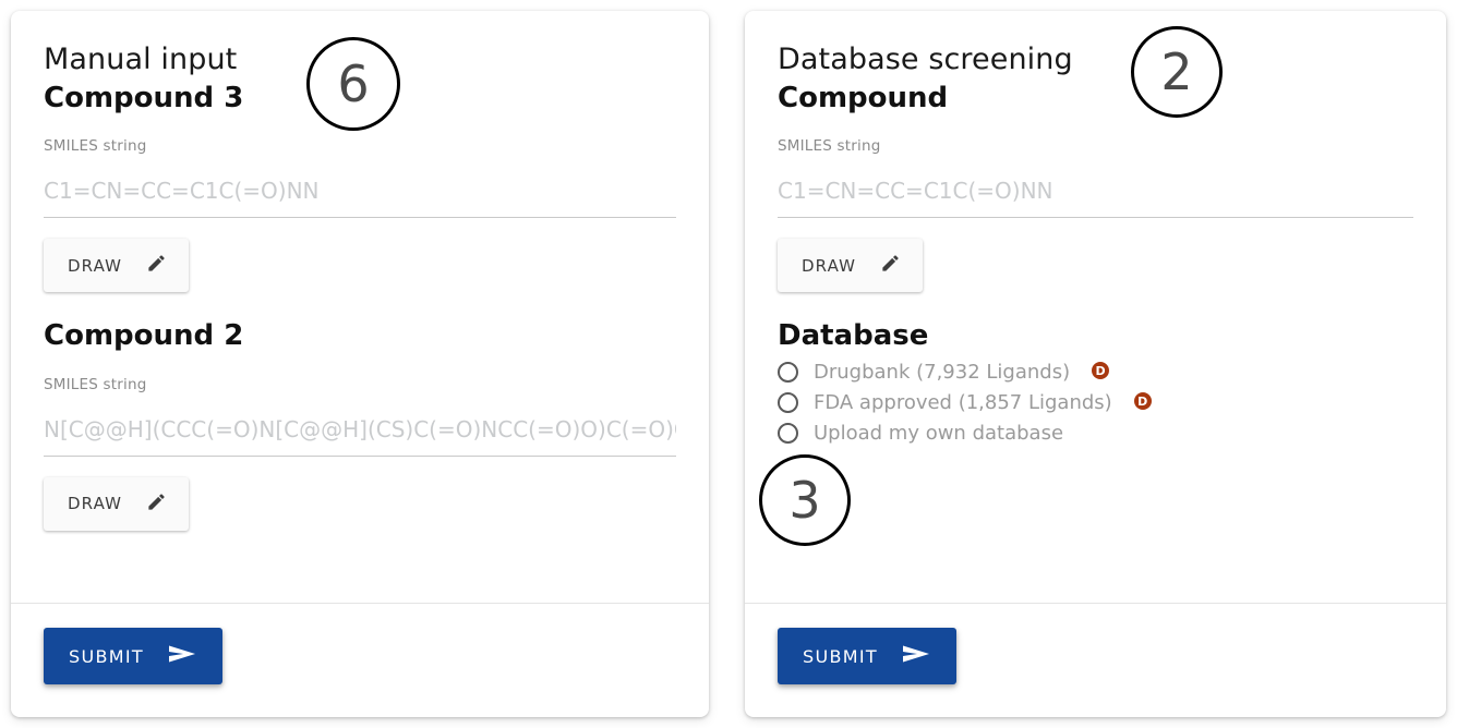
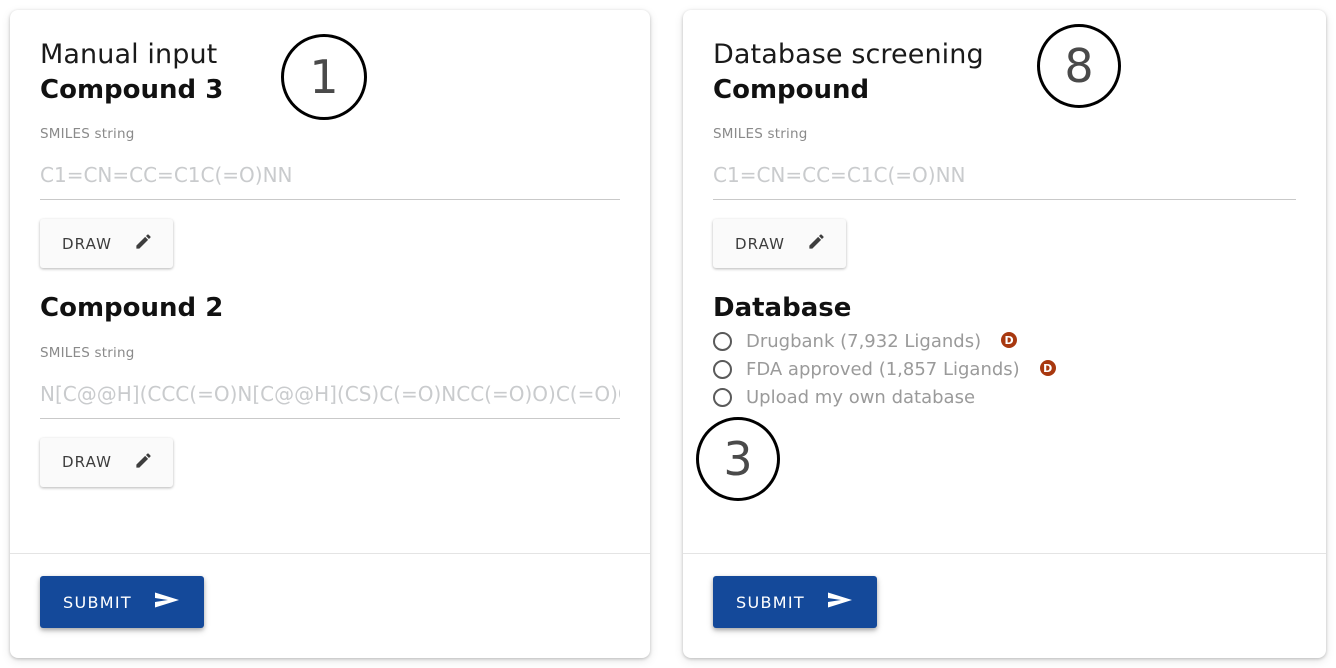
  Manual input
- 6
+ 1
  Compound 3
  SMILES string
  C1=CN=CC=C1C(=O)NN
  DRAW
  Compound 2
  SMILES string
  N[C@@H](CCC(=O)N[C@@H](CS)C(=O)NCC(=O)O)C(=O)
  DRAW
  SUBMIT
  Database screening
- 2
+ 8
  Compound
  SMILES string
  C1=CN=CC=C1C(=O)NN
  DRAW
  Database
  Drugbank (7,932 Ligands)
  D
  FDA approved (1,857 Ligands)
  D
  Upload my own database
  3
  SUBMIT
